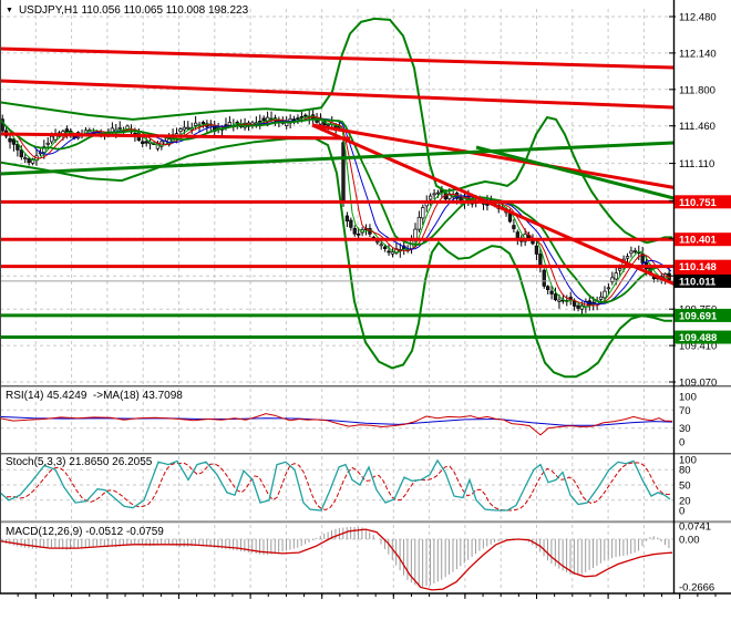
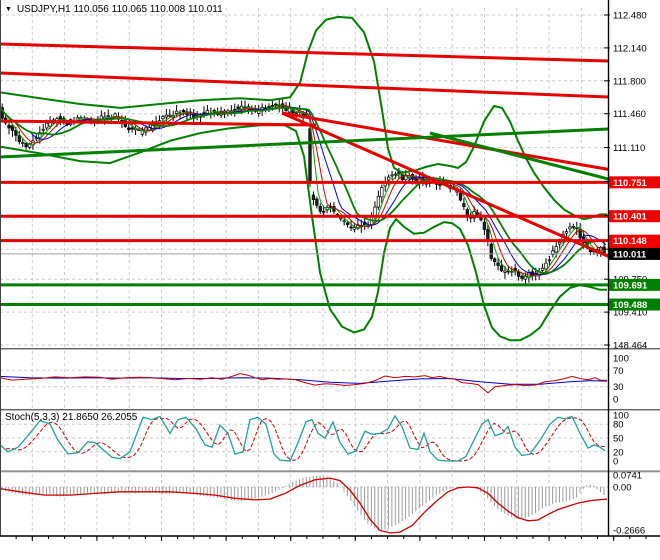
  112.480
  112.140
  111.800
  111.460
  111.110
  109.410
- 109.070
+ 148.464
  100
  70
  30
  0
  100
  80
  50
  20
  0
  0.0741
  0.00
  -0.2666
  110.751
  110.401
  110.148
  109.691
  109.488
  110.011
- USDJPY,H1 110.056 110.065 110.008 198.223
+ USDJPY,H1 110.056 110.065 110.008 110.011
- RSI(14) 45.4249 ->MA(18) 43.7098
  Stoch(5,3,3) 21.8650 26.2055
- MACD(12,26,9) -0.0512 -0.0759
